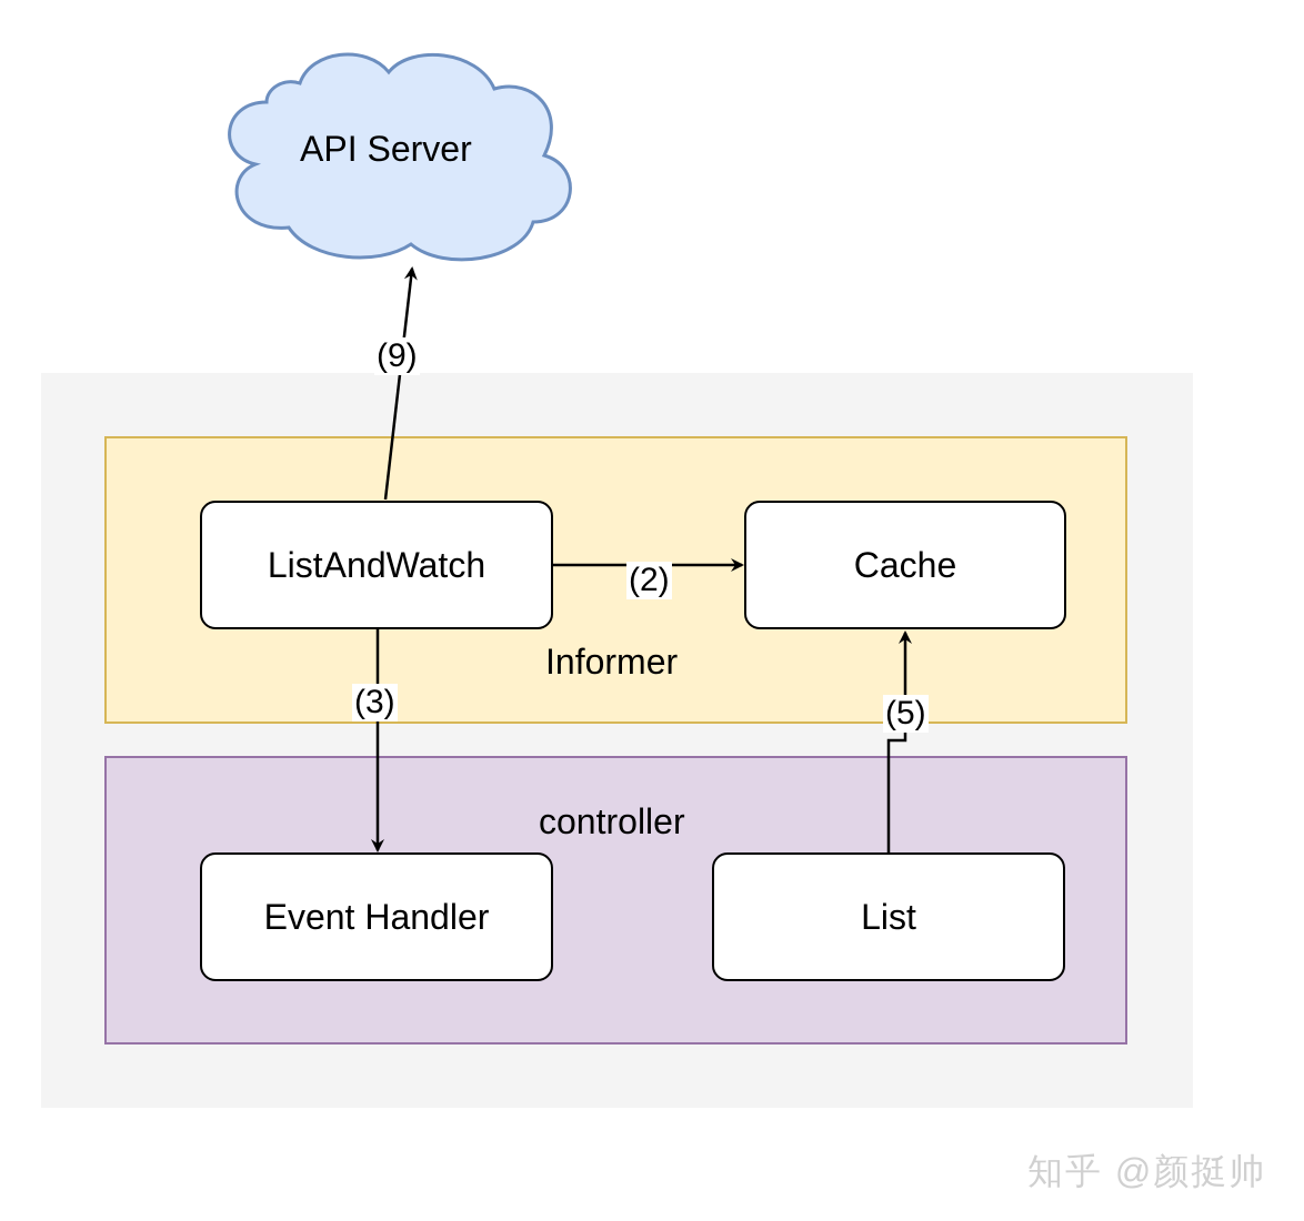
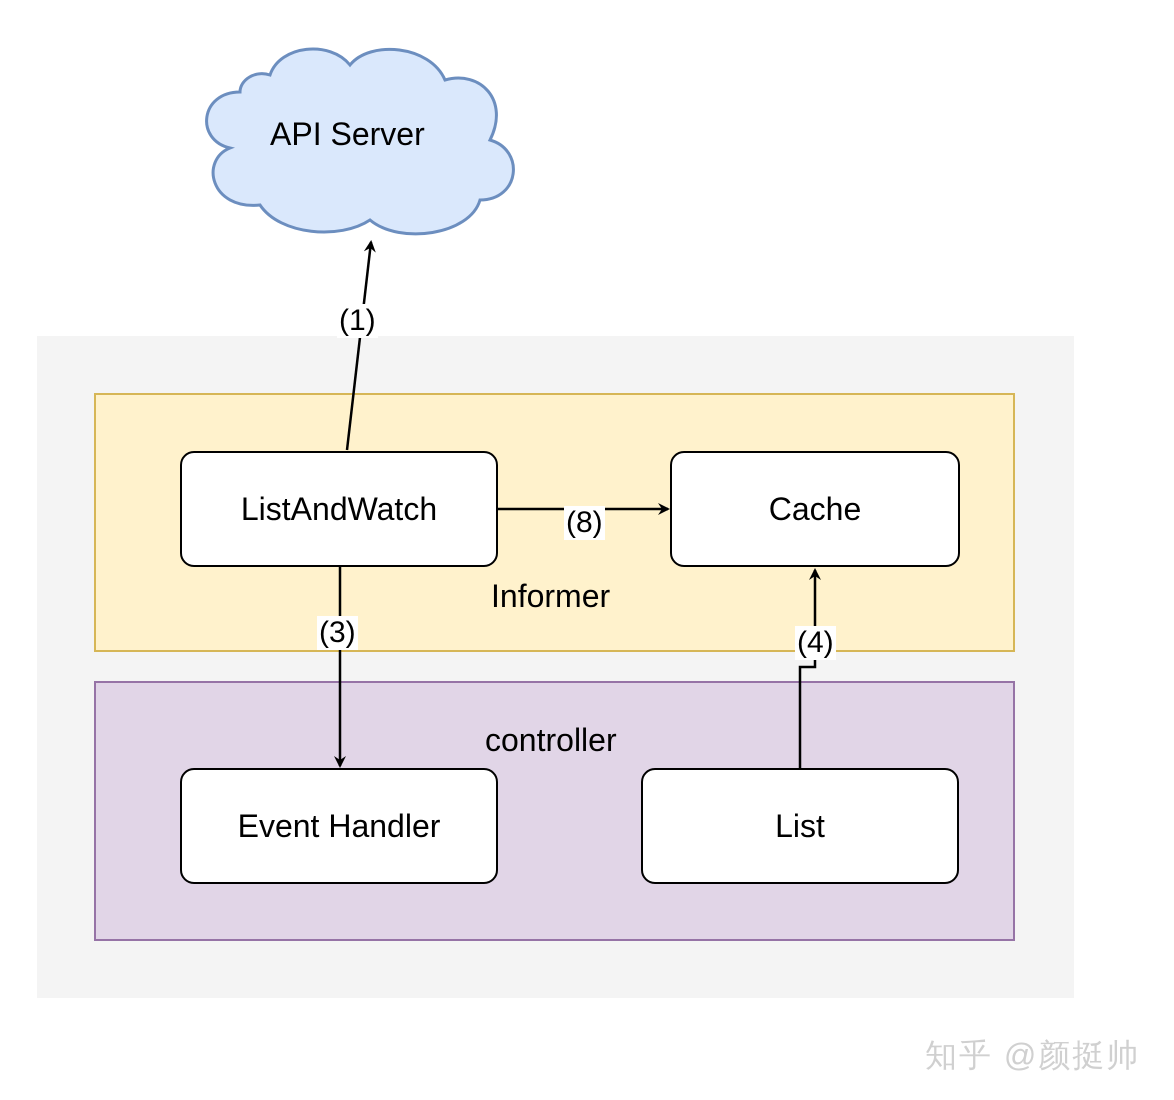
  API Server
  ListAndWatch
  Cache
  Event Handler
  List
  Informer
  controller
- (9)
+ (1)
- (2)
+ (8)
  (3)
- (5)
+ (4)
  知乎 @颜挺帅
